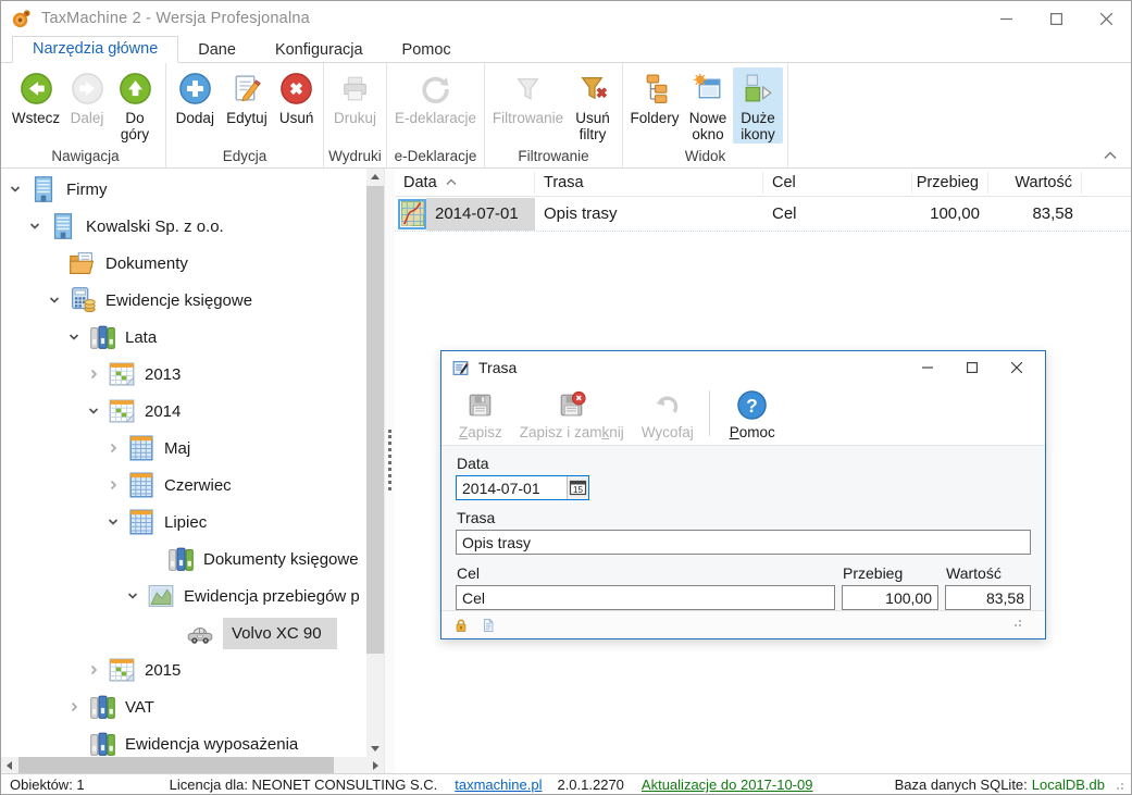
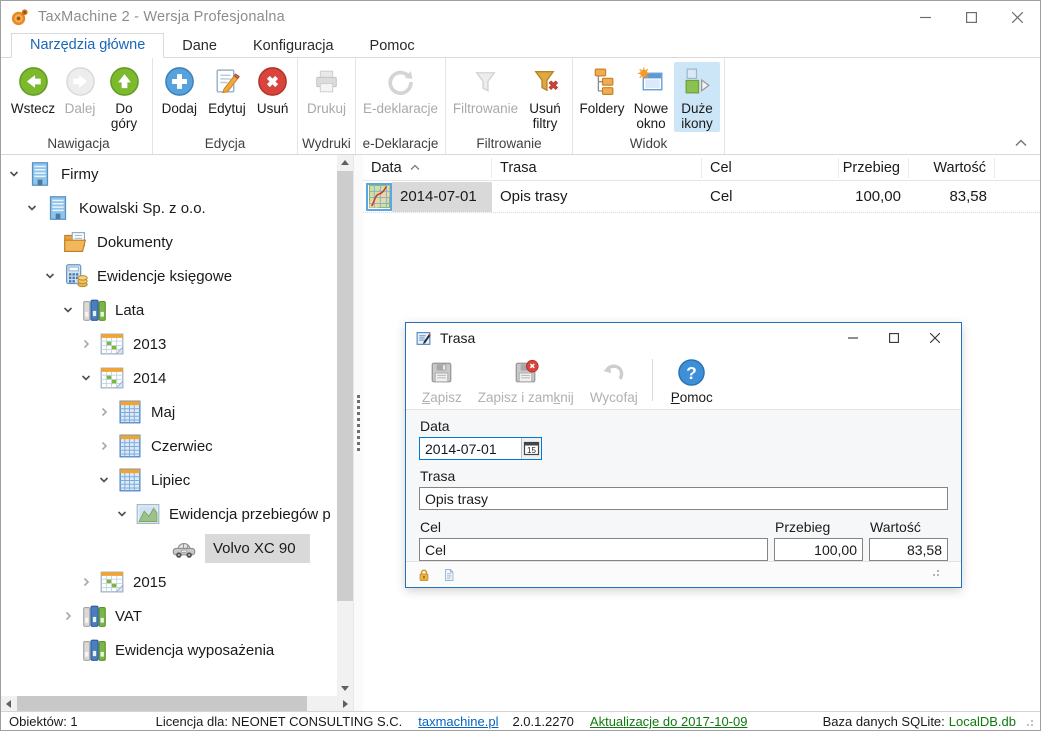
  TaxMachine 2 - Wersja Profesjonalna
  Narzędzia główne
  Dane
  Konfiguracja
  Pomoc
  Wstecz
  Dalej
  Do góry
  Nawigacja
  Dodaj
  Edytuj
  Usuń
  Edycja
  Drukuj
  Wydruki
  E-deklaracje
  e-Deklaracje
  Filtrowanie
  Usuń filtry
  Filtrowanie
  Foldery
  Nowe okno
  Duże ikony
  Widok
  Firmy
  Kowalski Sp. z o.o.
  Dokumenty
  Ewidencje księgowe
  Lata
  2013
  2014
  Maj
  Czerwiec
  Lipiec
- Dokumenty księgowe
  Ewidencja przebiegów p
  Volvo XC 90
  2015
  VAT
  Ewidencja wyposażenia
  Data
  Trasa
  Cel
  Przebieg
  Wartość
  2014-07-01
  Opis trasy
  Cel
  100,00
  83,58
  Trasa
  Zapisz
  Zapisz i zamknij
  Wycofaj
  Pomoc
  Data
  2014-07-01
  Trasa
  Opis trasy
  Cel
  Cel
  Przebieg
  100,00
  Wartość
  83,58
  Obiektów: 1
  Licencja dla: NEONET CONSULTING S.C.
  taxmachine.pl
  2.0.1.2270
  Aktualizacje do 2017-10-09
  Baza danych SQLite:
  LocalDB.db
